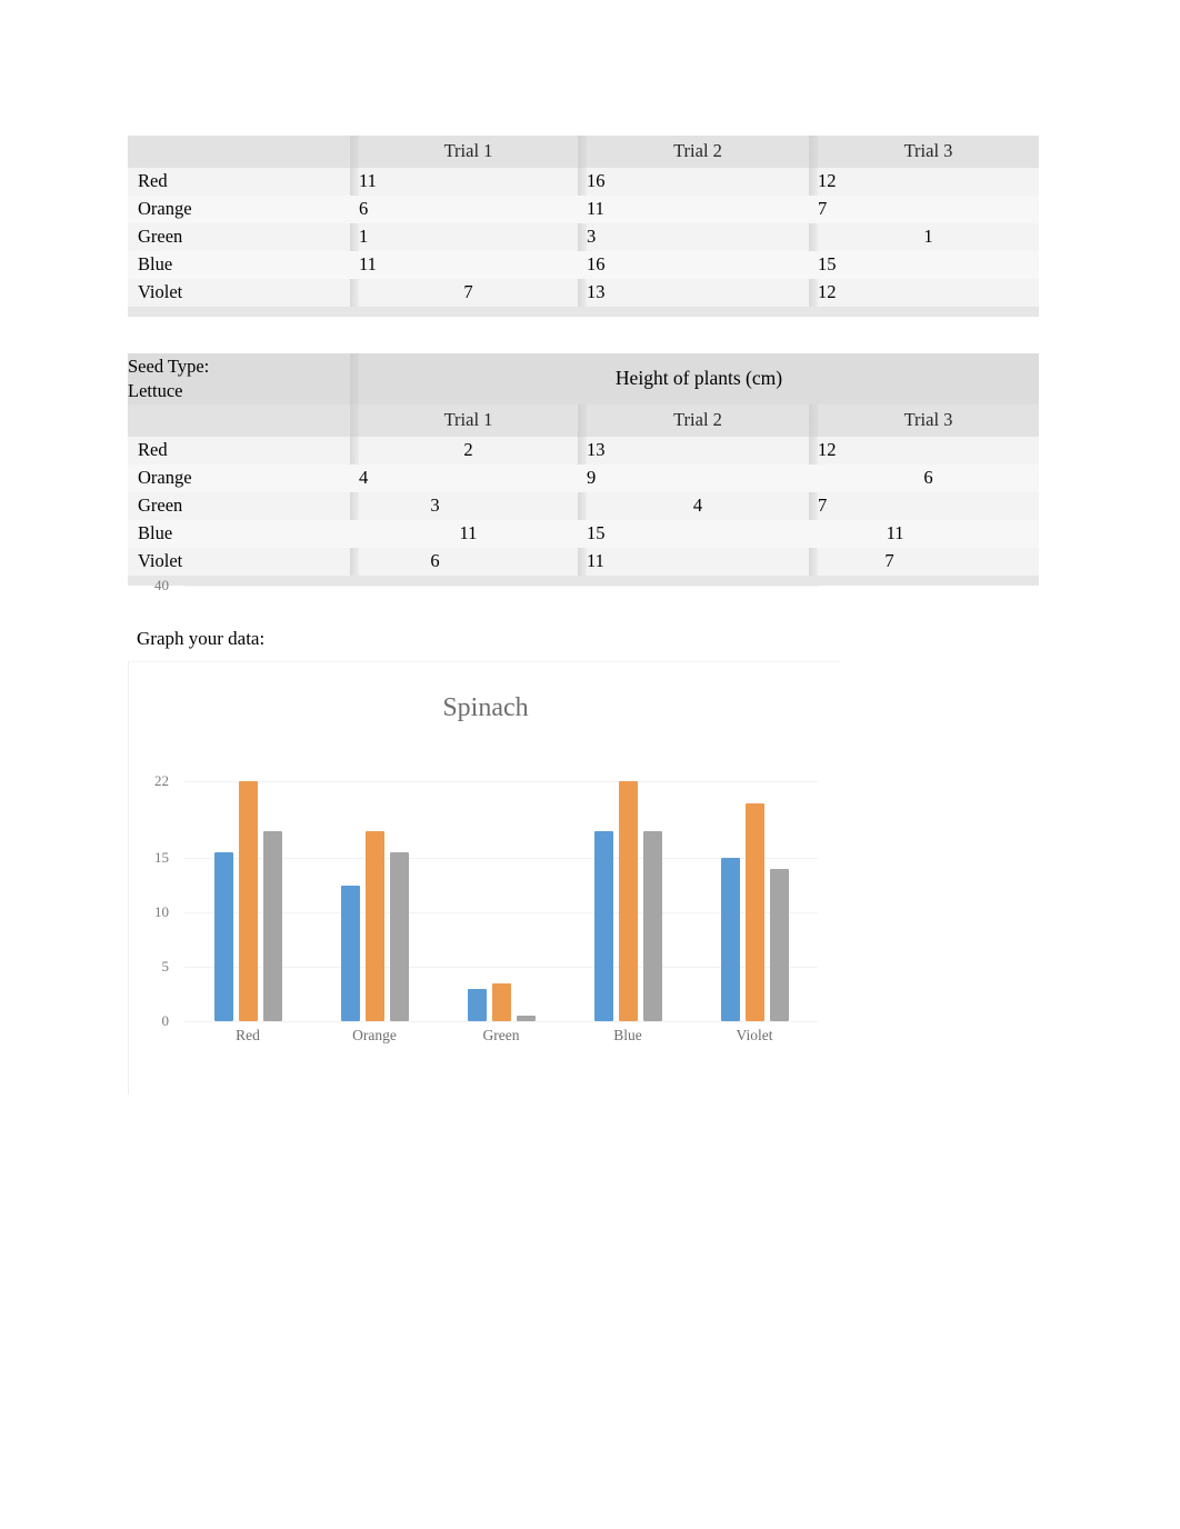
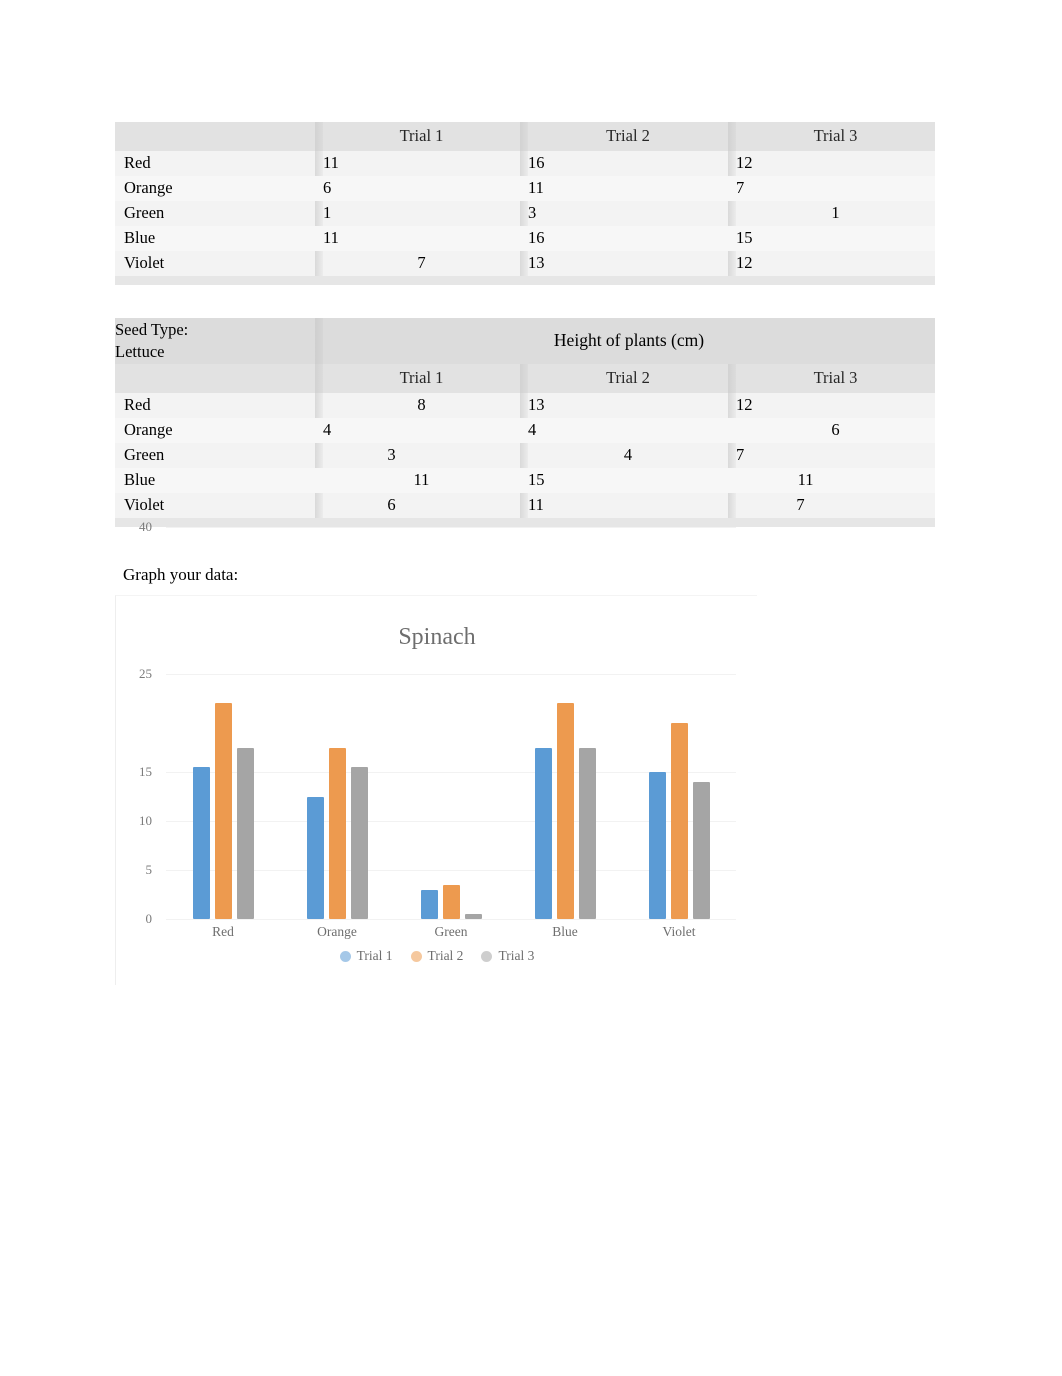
  		Trial 1		Trial 2		Trial 3
  Red		11		16		12
  Orange		6		11		7
  Green		1		3		1
  Blue		11		16		15
  Violet		7		13		12
  Seed Type: Lettuce		Height of plants (cm)
  		Trial 1		Trial 2		Trial 3
- Red		2		13		12
+ Red		8		13		12
- Orange		4		9		6
+ Orange		4		4		6
  Green		3		4		7
  Blue		11		15		11
  Violet		6		11		7
  Graph your data:
  Spinach
- 22
+ 25
  40
  15
  10
  5
  0
+ Trial 1
+ Trial 2
+ Trial 3
  Red
  Orange
  Green
  Blue
  Violet
